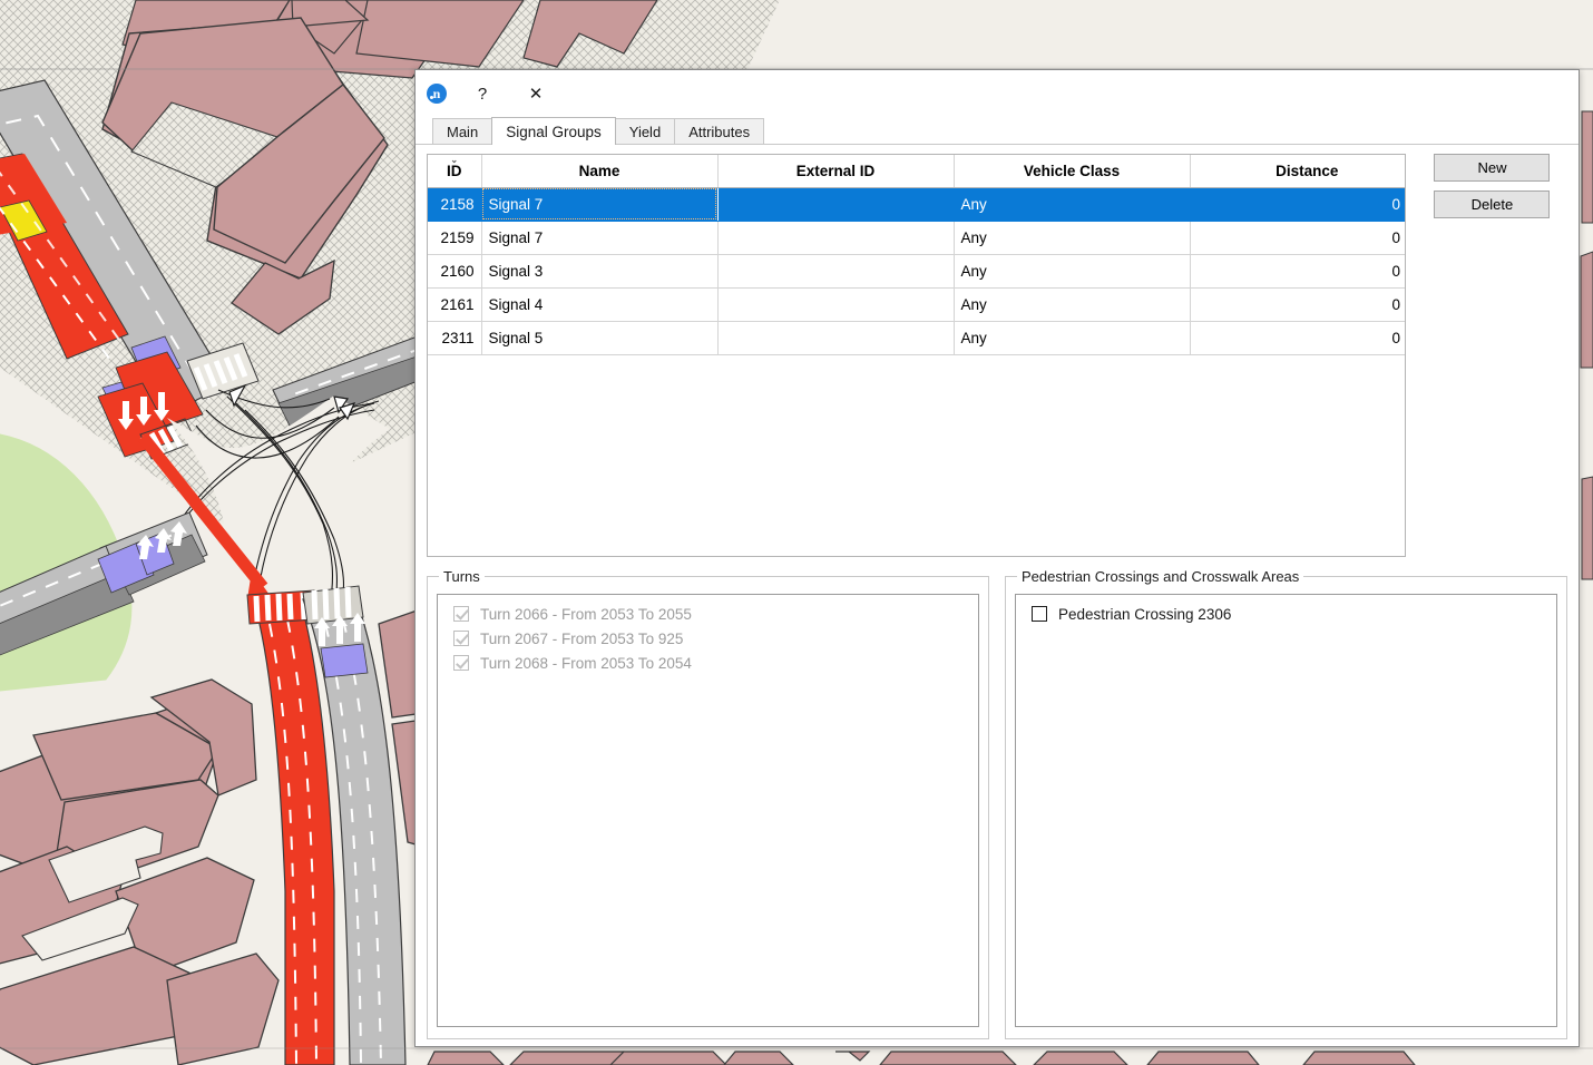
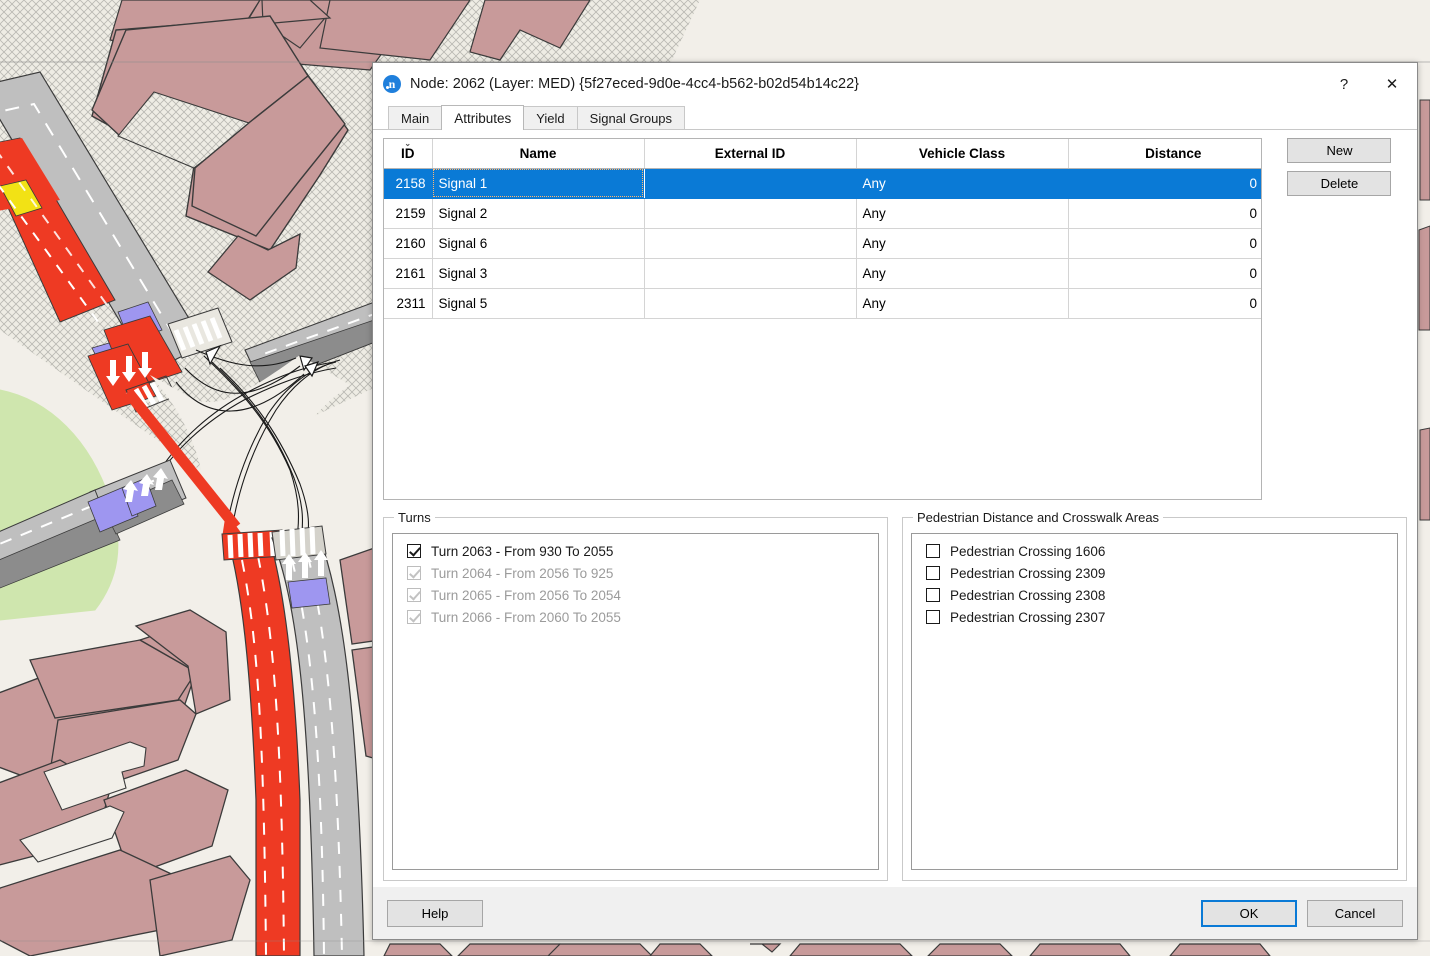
  n
+ Node: 2062 (Layer: MED) {5f27eced-9d0e-4cc4-b562-b02d54b14c22}
  ?
  ✕
  Main
- Signal Groups
+ Attributes
  Yield
- Attributes
+ Signal Groups
  ⌄ ID	Name	External ID	Vehicle Class	Distance
- 2158	Signal 7		Any	0
+ 2158	Signal 1		Any	0
- 2159	Signal 7		Any	0
+ 2159	Signal 2		Any	0
- 2160	Signal 3		Any	0
+ 2160	Signal 6		Any	0
- 2161	Signal 4		Any	0
+ 2161	Signal 3		Any	0
  2311	Signal 5		Any	0
  New
  Delete
  Turns
+ Turn 2063 - From 930 To 2055
+ Turn 2064 - From 2056 To 925
+ Turn 2065 - From 2056 To 2054
- Turn 2066 - From 2053 To 2055
+ Turn 2066 - From 2060 To 2055
- Turn 2067 - From 2053 To 925
- Turn 2068 - From 2053 To 2054
- Pedestrian Crossings and Crosswalk Areas
+ Pedestrian Distance and Crosswalk Areas
- Pedestrian Crossing 2306
+ Pedestrian Crossing 1606
+ Pedestrian Crossing 2309
+ Pedestrian Crossing 2308
+ Pedestrian Crossing 2307
+ Help
+ OK
+ Cancel
